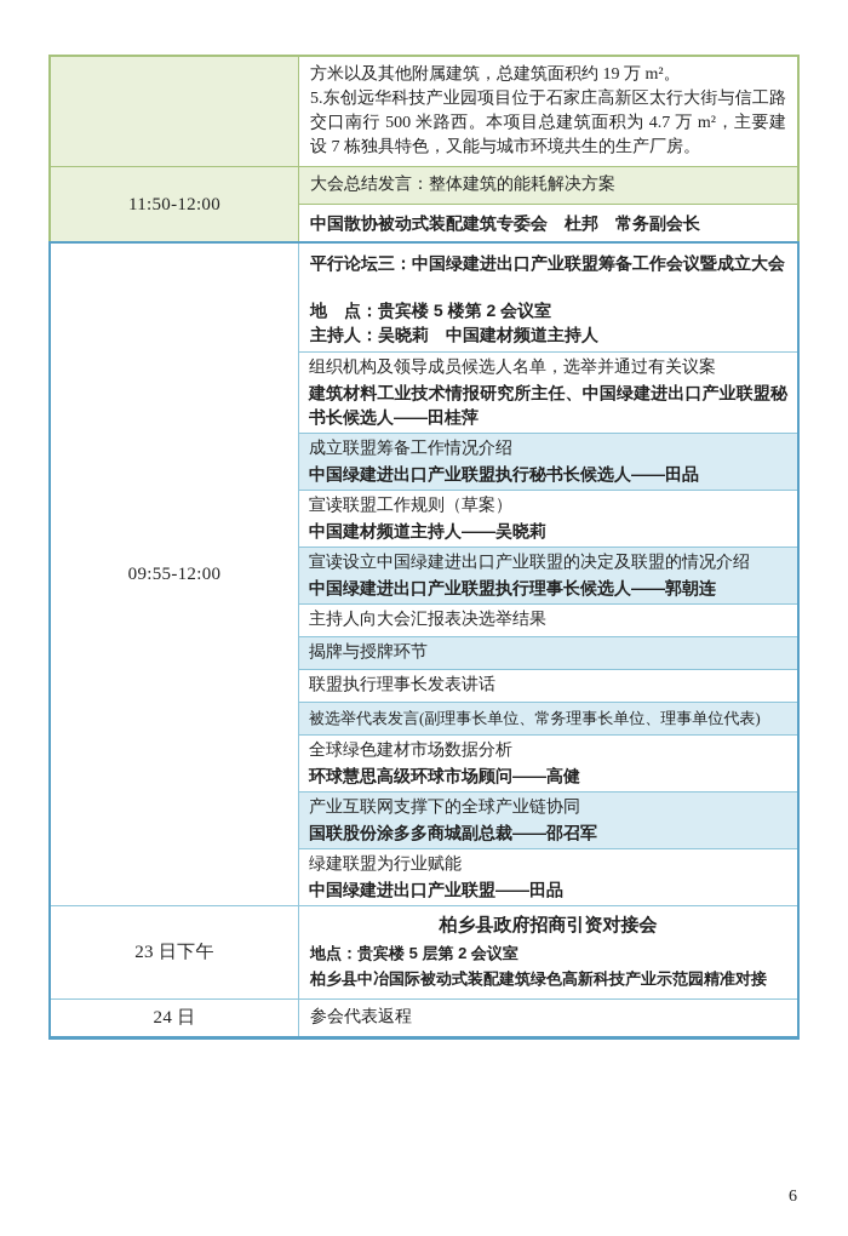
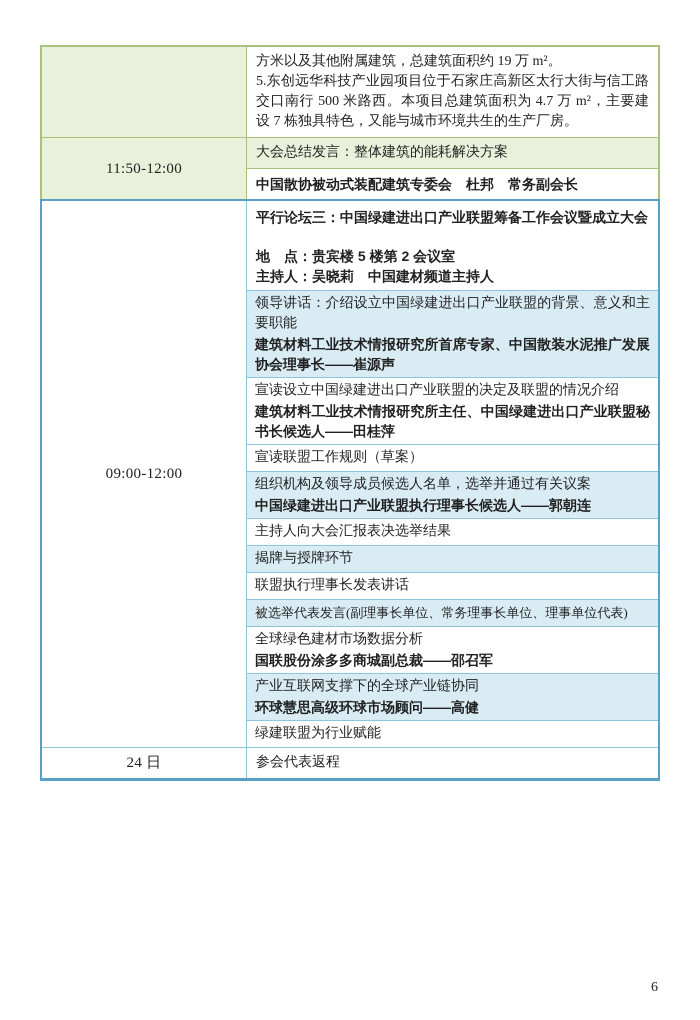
  方米以及其他附属建筑，总建筑面积约 19 万 m²。
  5.东创远华科技产业园项目位于石家庄高新区太行大街与信工路交口南行 500 米路西。本项目总建筑面积为 4.7 万 m²，主要建设 7 栋独具特色，又能与城市环境共生的生产厂房。
  11:50-12:00
  大会总结发言：整体建筑的能耗解决方案
  中国散协被动式装配建筑专委会 杜邦 常务副会长
- 09:55-12:00
+ 09:00-12:00
  平行论坛三：中国绿建进出口产业联盟筹备工作会议暨成立大会
  地 点：贵宾楼 5 楼第 2 会议室
  主持人：吴晓莉 中国建材频道主持人
+ 领导讲话：介绍设立中国绿建进出口产业联盟的背景、意义和主要职能
+ 建筑材料工业技术情报研究所首席专家、中国散装水泥推广发展协会理事长——崔源声
- 组织机构及领导成员候选人名单，选举并通过有关议案
+ 宣读设立中国绿建进出口产业联盟的决定及联盟的情况介绍
  建筑材料工业技术情报研究所主任、中国绿建进出口产业联盟秘书长候选人——田桂萍
- 成立联盟筹备工作情况介绍
- 中国绿建进出口产业联盟执行秘书长候选人——田品
  宣读联盟工作规则（草案）
- 中国建材频道主持人——吴晓莉
- 宣读设立中国绿建进出口产业联盟的决定及联盟的情况介绍
+ 组织机构及领导成员候选人名单，选举并通过有关议案
  中国绿建进出口产业联盟执行理事长候选人——郭朝连
  主持人向大会汇报表决选举结果
  揭牌与授牌环节
  联盟执行理事长发表讲话
  被选举代表发言(副理事长单位、常务理事长单位、理事单位代表)
  全球绿色建材市场数据分析
- 环球慧思高级环球市场顾问——高健
+ 国联股份涂多多商城副总裁——邵召军
  产业互联网支撑下的全球产业链协同
- 国联股份涂多多商城副总裁——邵召军
+ 环球慧思高级环球市场顾问——高健
  绿建联盟为行业赋能
- 中国绿建进出口产业联盟——田品
- 23 日下午
- 柏乡县政府招商引资对接会
- 地点：贵宾楼 5 层第 2 会议室
- 柏乡县中冶国际被动式装配建筑绿色高新科技产业示范园精准对接
  24 日
  参会代表返程
  6
